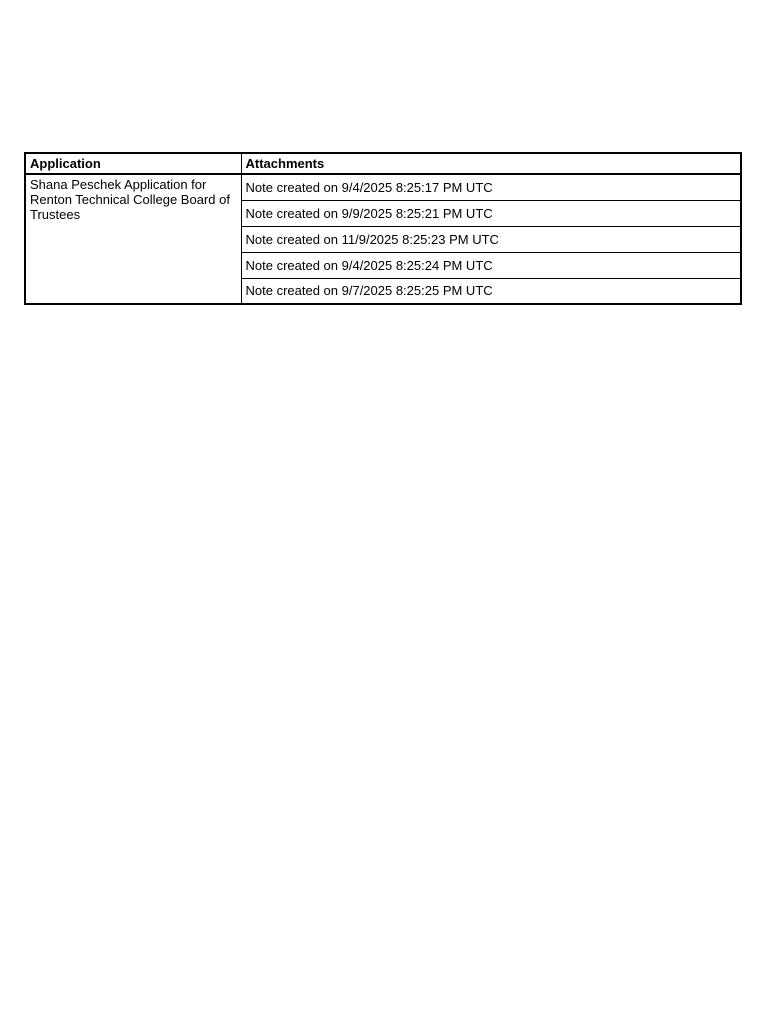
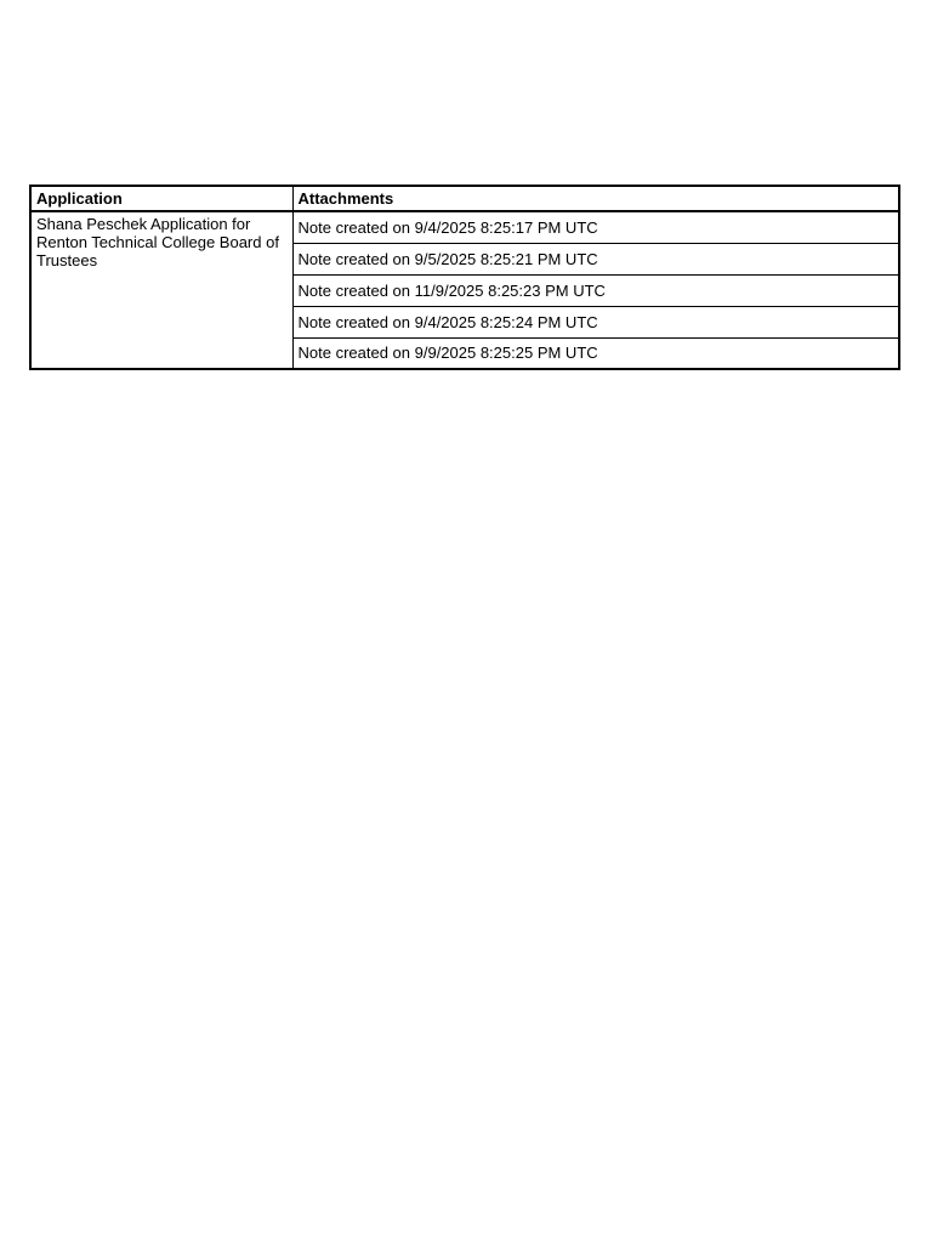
  Application	Attachments
  Shana Peschek Application for Renton Technical College Board of Trustees	Note created on 9/4/2025 8:25:17 PM UTC
- Note created on 9/9/2025 8:25:21 PM UTC
+ Note created on 9/5/2025 8:25:21 PM UTC
  Note created on 11/9/2025 8:25:23 PM UTC
  Note created on 9/4/2025 8:25:24 PM UTC
- Note created on 9/7/2025 8:25:25 PM UTC
+ Note created on 9/9/2025 8:25:25 PM UTC
